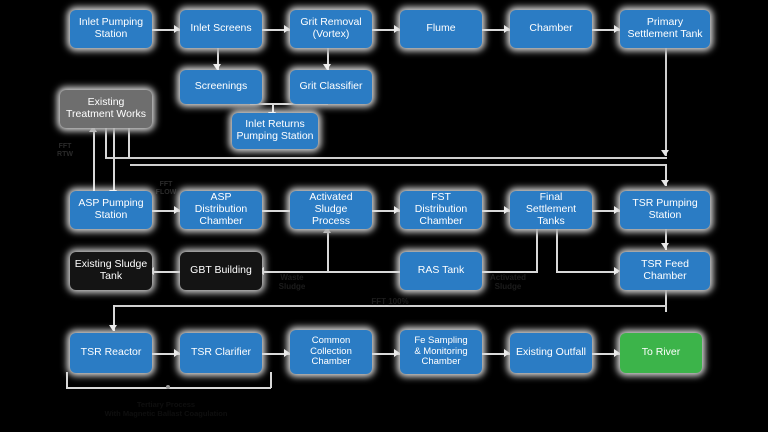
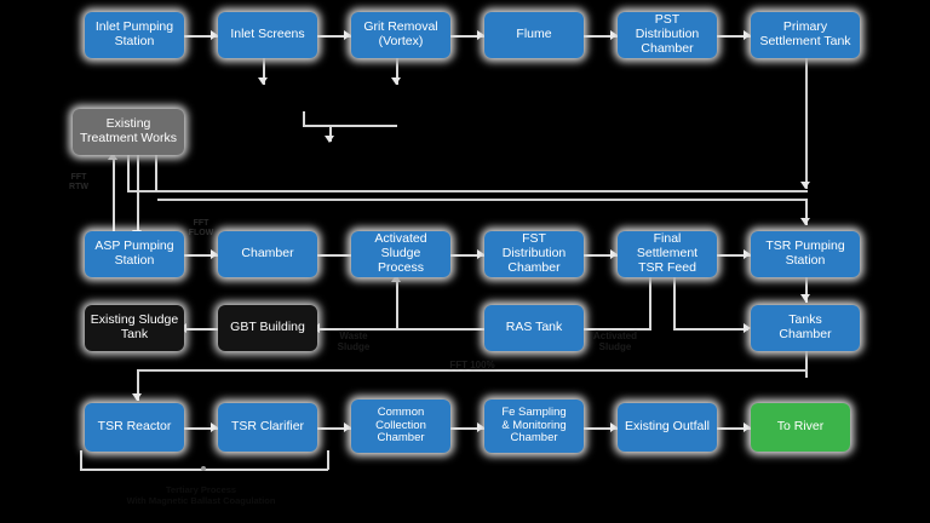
  Inlet Pumping
  Station
  Inlet Screens
  Grit Removal
  (Vortex)
  Flume
+ PST Distribution
  Chamber
  Primary
  Settlement Tank
- Screenings
- Grit Classifier
- Inlet Returns
- Pumping Station
  Existing
  Treatment Works
  ASP Pumping
  Station
- ASP Distribution
  Chamber
  Activated Sludge
  Process
  FST Distribution
  Chamber
  Final Settlement
- Tanks
+ TSR Feed
  TSR Pumping
  Station
  Existing Sludge
  Tank
  GBT Building
  RAS Tank
- TSR Feed
+ Tanks
  Chamber
  TSR Reactor
  TSR Clarifier
  Common
  Collection
  Chamber
  Fe Sampling
  & Monitoring
  Chamber
  Existing Outfall
  To River
  Waste
  Sludge
  Activated
  Sludge
  FFT 100%
